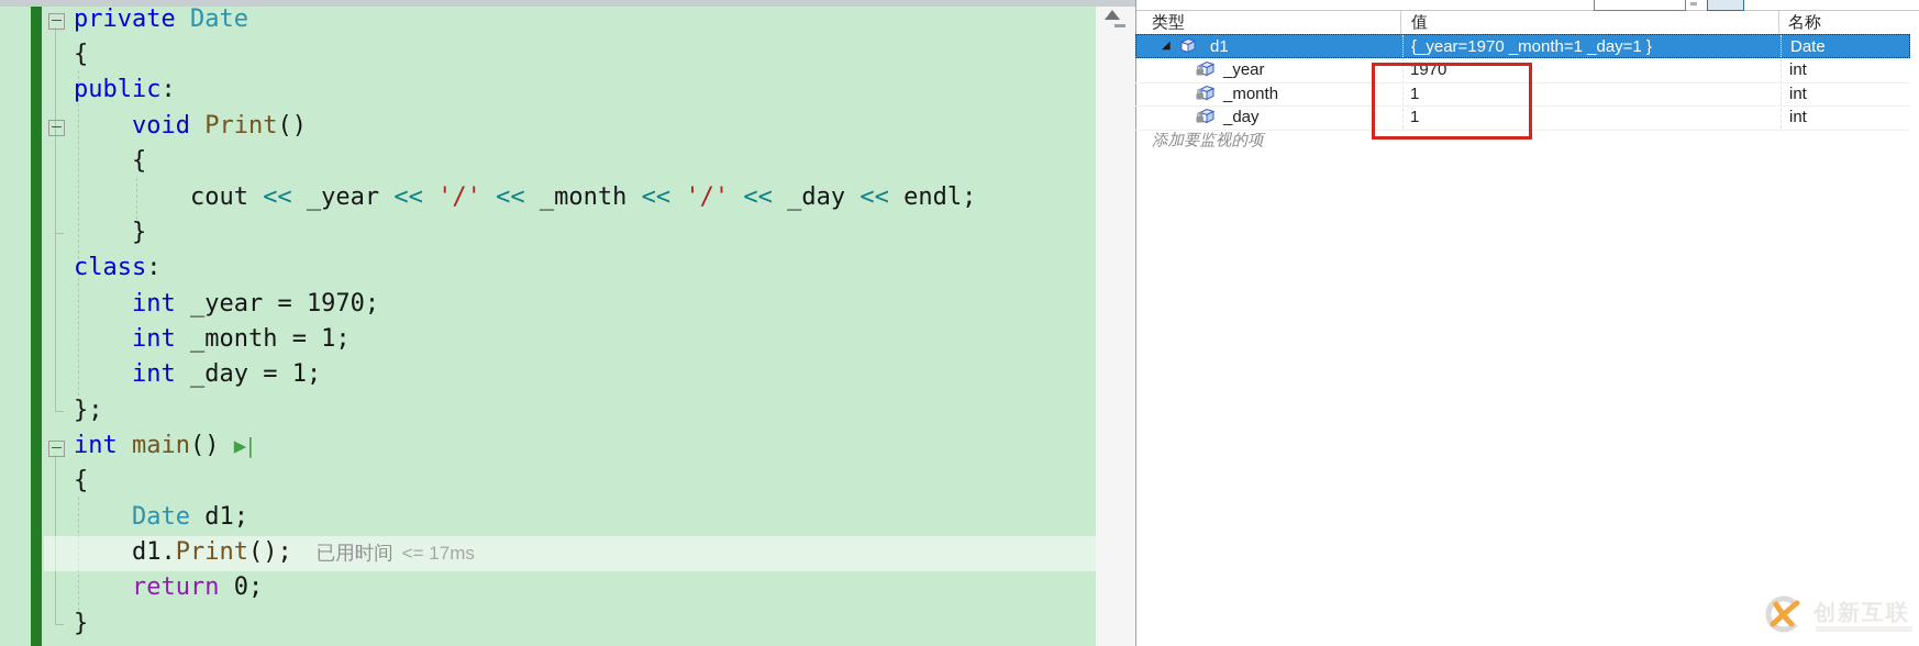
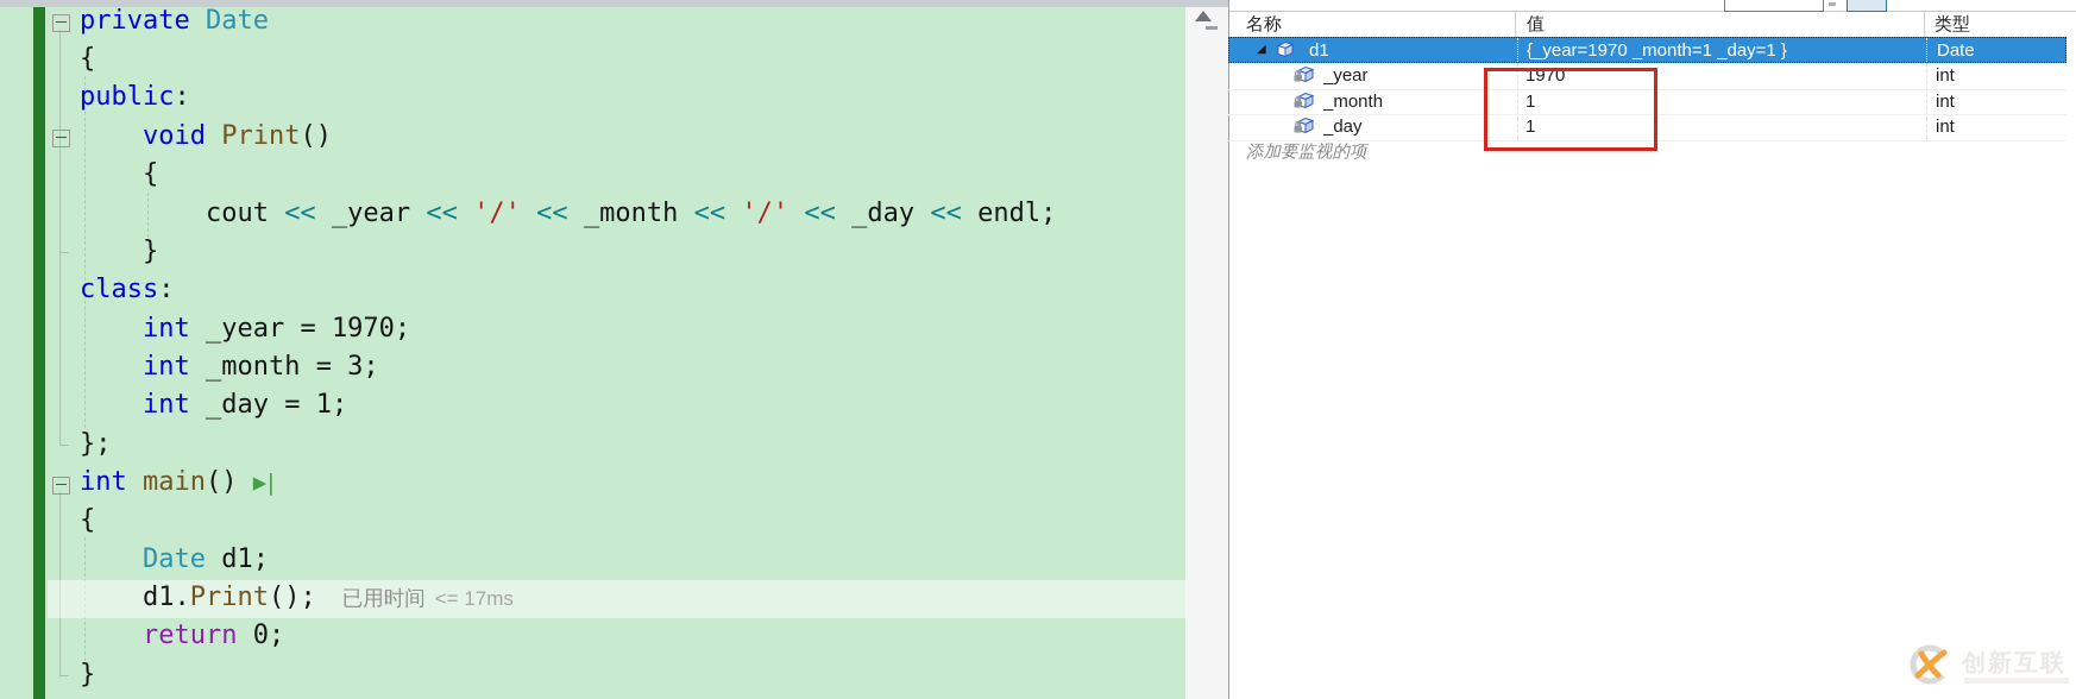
  private Date
  {
  public:
  void Print()
  {
  cout << _year << '/' << _month << '/' << _day << endl;
  }
  class:
  int _year = 1970;
- int _month = 1;
+ int _month = 3;
  int _day = 1;
  };
  int main() ▶|
  {
  Date d1;
  d1.Print(); 已用时间 <= 17ms
  return 0;
  }
- 类型
+ 名称
  值
- 名称
+ 类型
  ◢
  d1
  {_year=1970 _month=1 _day=1 }
  Date
  _year
  1970
  int
  _month
  1
  int
  _day
  1
  int
  添加要监视的项
  创新互联
